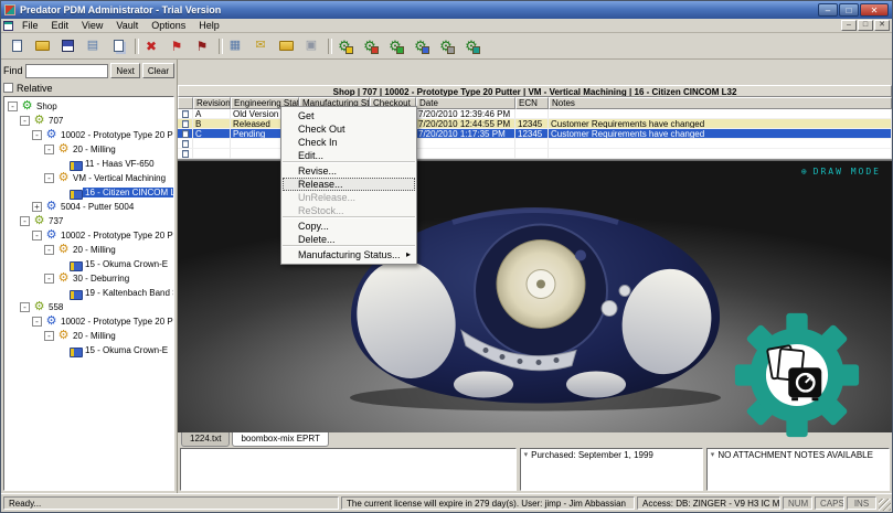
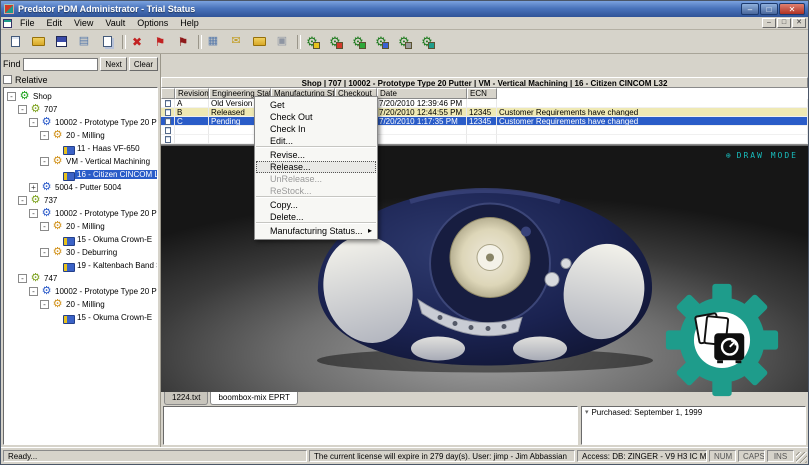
- Predator PDM Administrator - Trial Version
+ Predator PDM Administrator - Trial Status
  –
  □
  ✕
  File
  Edit
  View
  Vault
  Options
  Help
  ▤
  ✖
  ⚑
  ⚑
  ▦
  ✉
  ▣
  ⚙
  ⚙
  ⚙
  ⚙
  ⚙
  ⚙
  Find
  Next
  Clear
  Relative
  -
  Shop
  -
  707
  -
  10002 - Prototype Type 20 P
  -
  20 - Milling
  11 - Haas VF-650
  -
  VM - Vertical Machining
  16 - Citizen CINCOM L
  +
  5004 - Putter 5004
  -
  737
  -
  10002 - Prototype Type 20 P
  -
  20 - Milling
  15 - Okuma Crown-E
  -
  30 - Deburring
  19 - Kaltenbach Band
  -
- 558
+ 747
  -
  10002 - Prototype Type 20 P
  -
  20 - Milling
  15 - Okuma Crown-E
  Shop | 707 | 10002 - Prototype Type 20 Putter | VM - Vertical Machining | 16 - Citizen CINCOM L32
  Revision
  Engineering Sta
  Manufacturing St
  Checkout
  Date
  ECN
- Notes
  A
  Old Version
  7/20/2010 12:39:46 PM
  B
  Released
  7/20/2010 12:44:55 PM
  12345
  Customer Requirements have changed
  C
  Pending
  7/20/2010 1:17:35 PM
  12345
  Customer Requirements have changed
  ⊕
  DRAW MODE
  1224.txt
  boombox-mix EPRT
  Purchased: September 1, 1999
- NO ATTACHMENT NOTES AVAILABLE
  Ready...
  The current license will expire in 279 day(s). User: jimp - Jim Abbassian
  Access: DB: ZINGER - V9 H3 IC M
  NUM
  CAPS
  INS
  Get
  Check Out
  Check In
  Edit...
  Revise...
  Release...
  UnRelease...
  ReStock...
  Copy...
  Delete...
  Manufacturing Status...
  ▸
